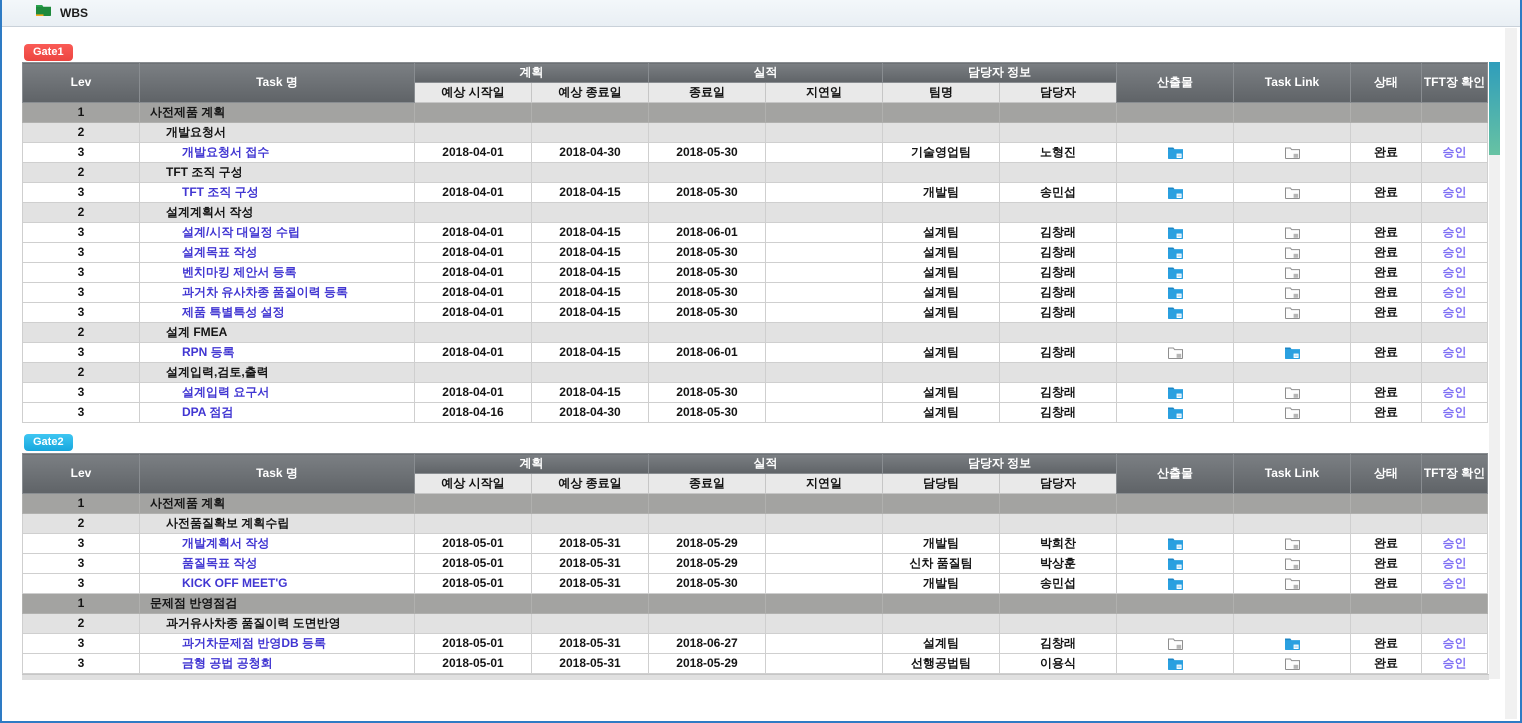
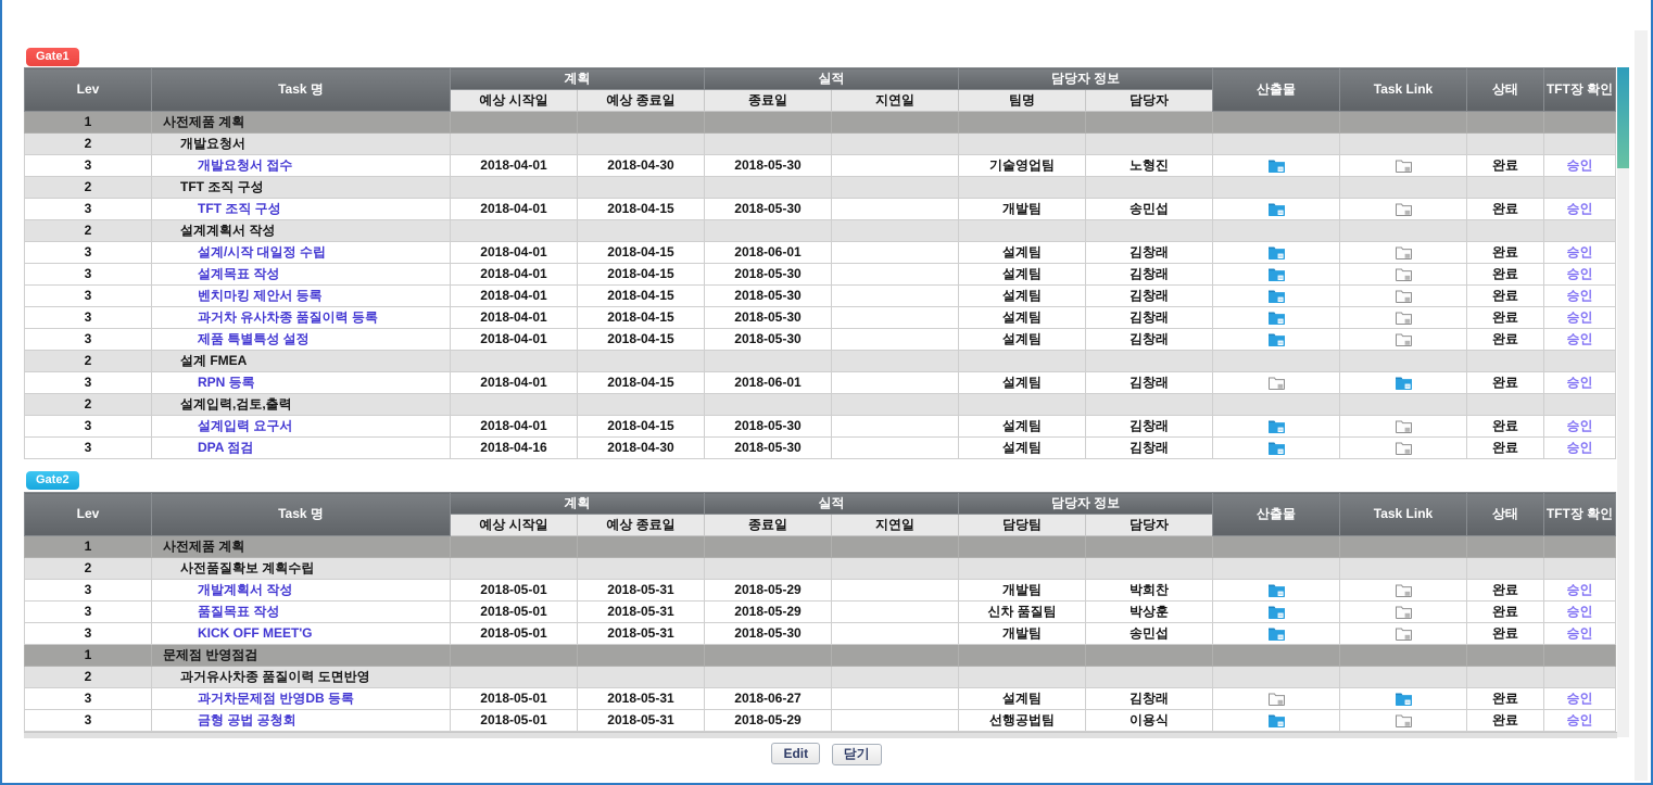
- WBS
  Gate1
  Lev	Task 명	계획	실적	담당자 정보	산출물	Task Link	상태	TFT장 확인
  예상 시작일	예상 종료일	종료일	지연일	팀명	담당자
  1	사전제품 계획
  2	개발요청서
  3	개발요청서 접수	2018-04-01	2018-04-30	2018-05-30		기술영업팀	노형진			완료	승인
  2	TFT 조직 구성
  3	TFT 조직 구성	2018-04-01	2018-04-15	2018-05-30		개발팀	송민섭			완료	승인
  2	설계계획서 작성
  3	설계/시작 대일정 수립	2018-04-01	2018-04-15	2018-06-01		설계팀	김창래			완료	승인
  3	설계목표 작성	2018-04-01	2018-04-15	2018-05-30		설계팀	김창래			완료	승인
  3	벤치마킹 제안서 등록	2018-04-01	2018-04-15	2018-05-30		설계팀	김창래			완료	승인
  3	과거차 유사차종 품질이력 등록	2018-04-01	2018-04-15	2018-05-30		설계팀	김창래			완료	승인
  3	제품 특별특성 설정	2018-04-01	2018-04-15	2018-05-30		설계팀	김창래			완료	승인
  2	설계 FMEA
  3	RPN 등록	2018-04-01	2018-04-15	2018-06-01		설계팀	김창래			완료	승인
  2	설계입력,검토,출력
  3	설계입력 요구서	2018-04-01	2018-04-15	2018-05-30		설계팀	김창래			완료	승인
  3	DPA 점검	2018-04-16	2018-04-30	2018-05-30		설계팀	김창래			완료	승인
  Gate2
  Lev	Task 명	계획	실적	담당자 정보	산출물	Task Link	상태	TFT장 확인
  예상 시작일	예상 종료일	종료일	지연일	담당팀	담당자
  1	사전제품 계획
  2	사전품질확보 계획수립
  3	개발계획서 작성	2018-05-01	2018-05-31	2018-05-29		개발팀	박희찬			완료	승인
  3	품질목표 작성	2018-05-01	2018-05-31	2018-05-29		신차 품질팀	박상훈			완료	승인
  3	KICK OFF MEET'G	2018-05-01	2018-05-31	2018-05-30		개발팀	송민섭			완료	승인
  1	문제점 반영점검
  2	과거유사차종 품질이력 도면반영
  3	과거차문제점 반영DB 등록	2018-05-01	2018-05-31	2018-06-27		설계팀	김창래			완료	승인
  3	금형 공법 공청회	2018-05-01	2018-05-31	2018-05-29		선행공법팀	이용식			완료	승인
+ Edit 닫기
